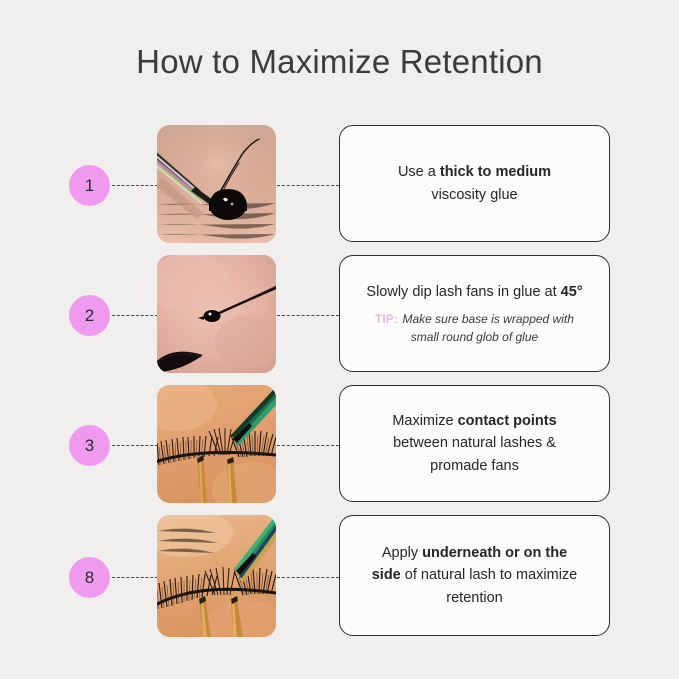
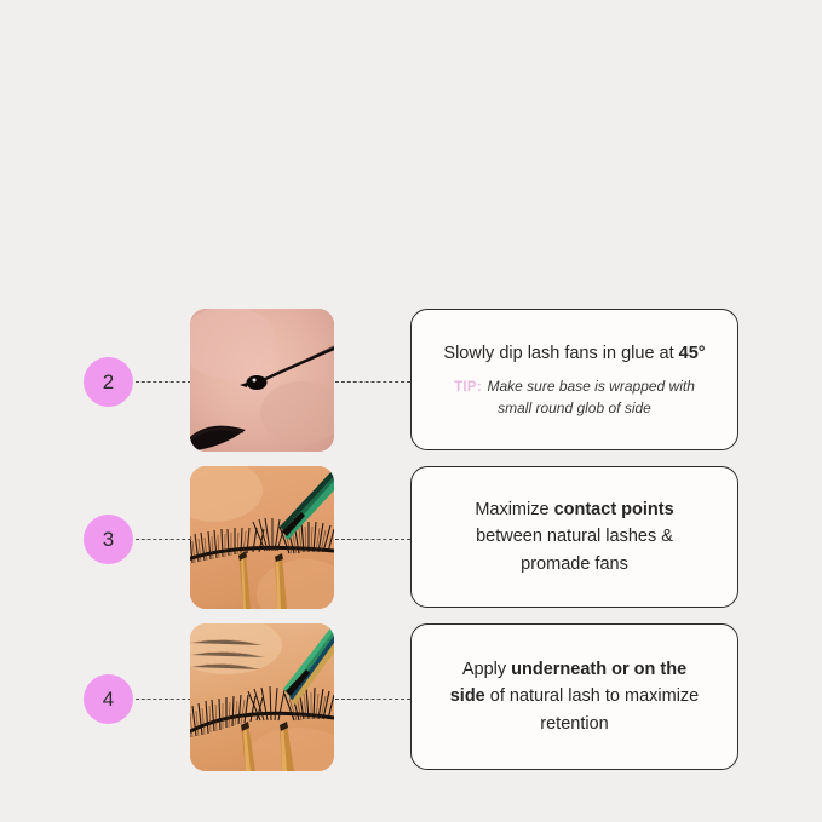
- How to Maximize Retention
- 1
- Use a thick to medium
- viscosity glue
  2
  Slowly dip lash fans in glue at 45°
  TIP: Make sure base is wrapped with
- small round glob of glue
+ small round glob of side
  3
  Maximize contact points
  between natural lashes &
  promade fans
- 8
+ 4
  Apply underneath or on the
  side of natural lash to maximize
  retention
